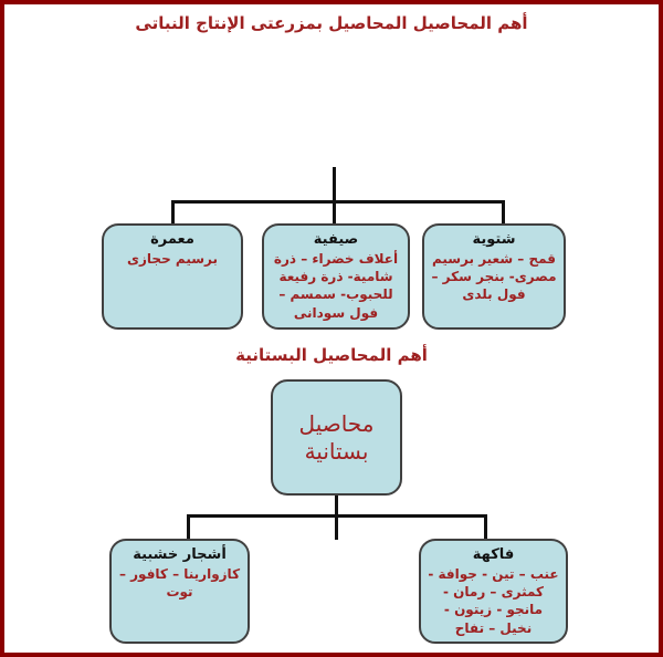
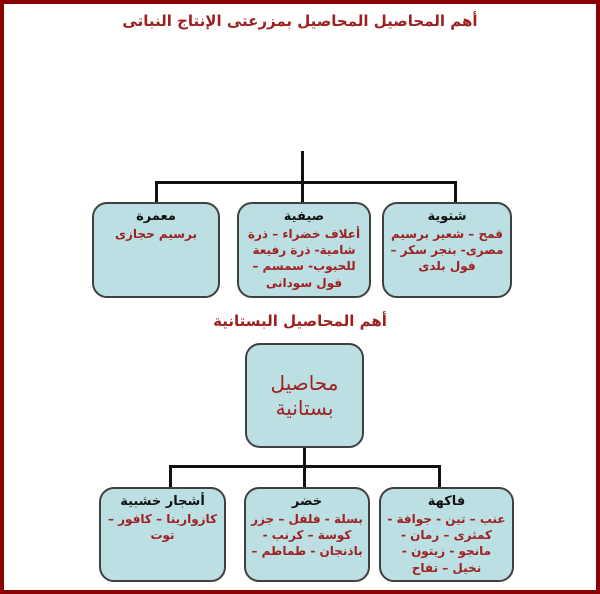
  أهم المحاصيل المحاصيل بمزرعتى الإنتاج النباتى
  معمرة
  برسيم حجازى
  صيفية
  أعلاف خضراء – ذرة شامية- ذرة رفيعة للحبوب- سمسم – فول سودانى
  شتوية
  قمح – شعير برسيم مصرى- بنجر سكر – فول بلدى
  أهم المحاصيل البستانية
  محاصيل بستانية
  أشجار خشبية
  كازوارينا – كافور – توت
+ خضر
+ بسلة - فلفل – جزر كوسة – كرنب - باذنجان - طماطم –
  فاكهة
  عنب – تين - جوافة - كمثرى – رمان - مانجو - زيتون - نخيل – تفاح
